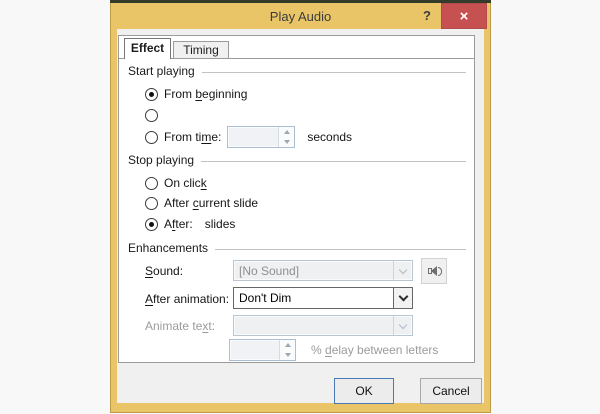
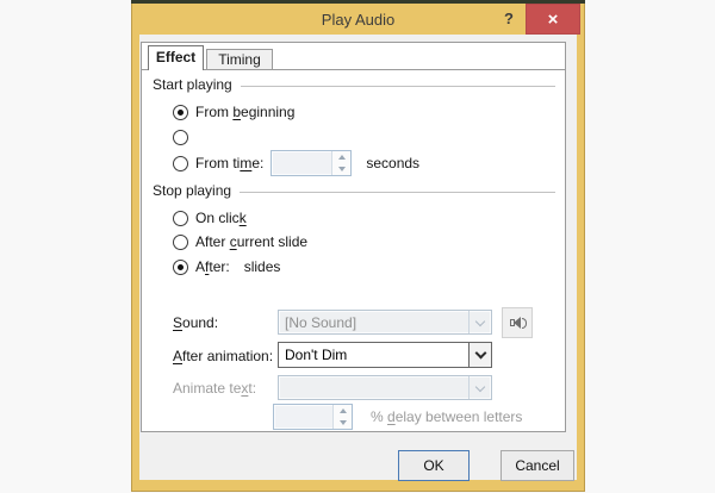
  Play Audio
  ?
  ×
  Effect
  Timing
  Start playing
  From beginning
  From time:
  seconds
  Stop playing
  On click
  After current slide
  After:
  slides
- Enhancements
  Sound:
  [No Sound]
  After animation:
  Don't Dim
  Animate text:
  % delay between letters
  OK
  Cancel
